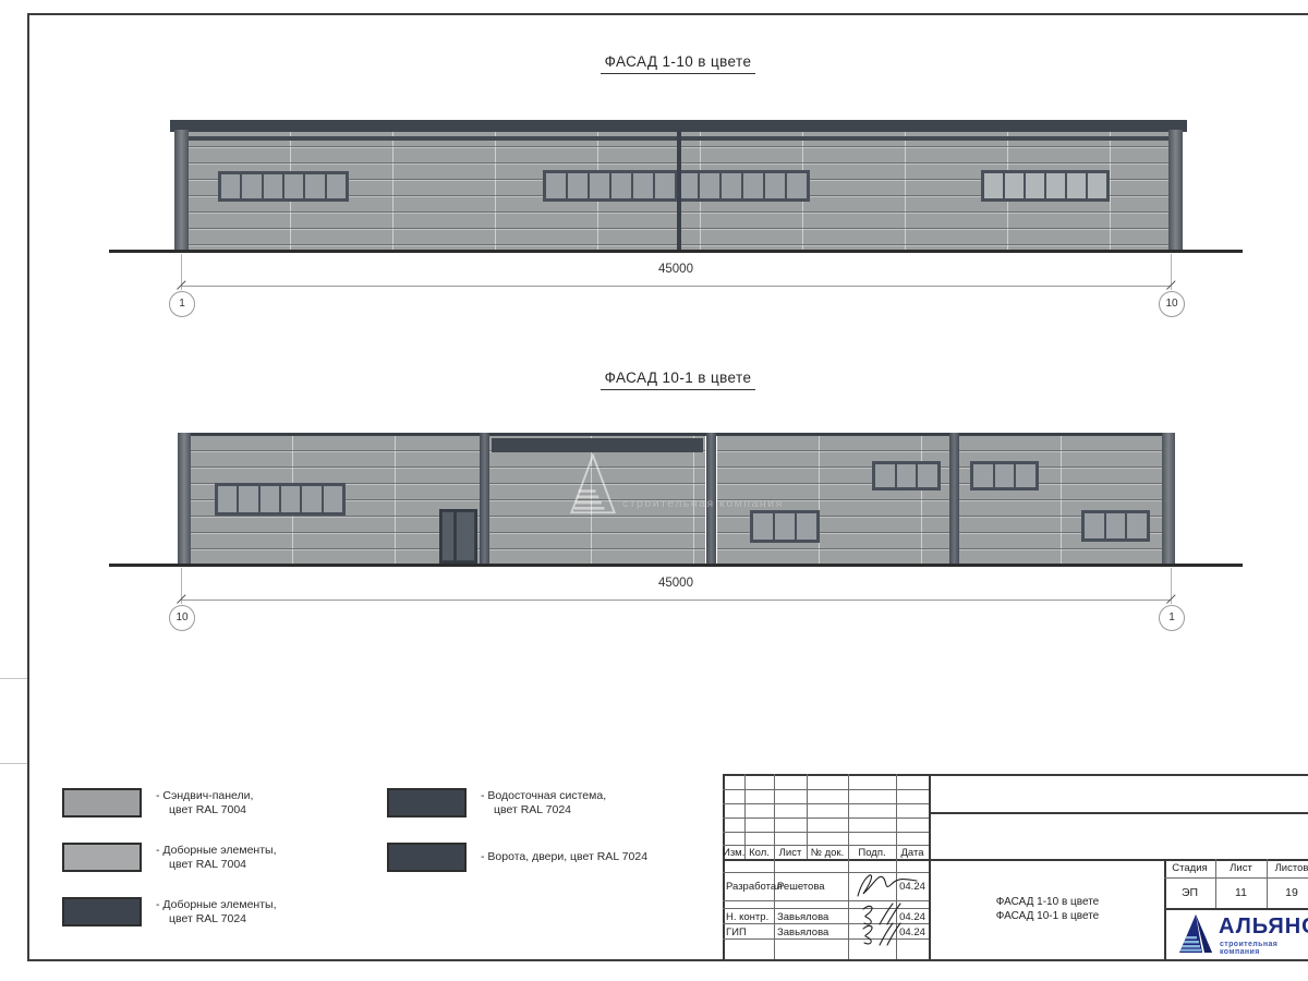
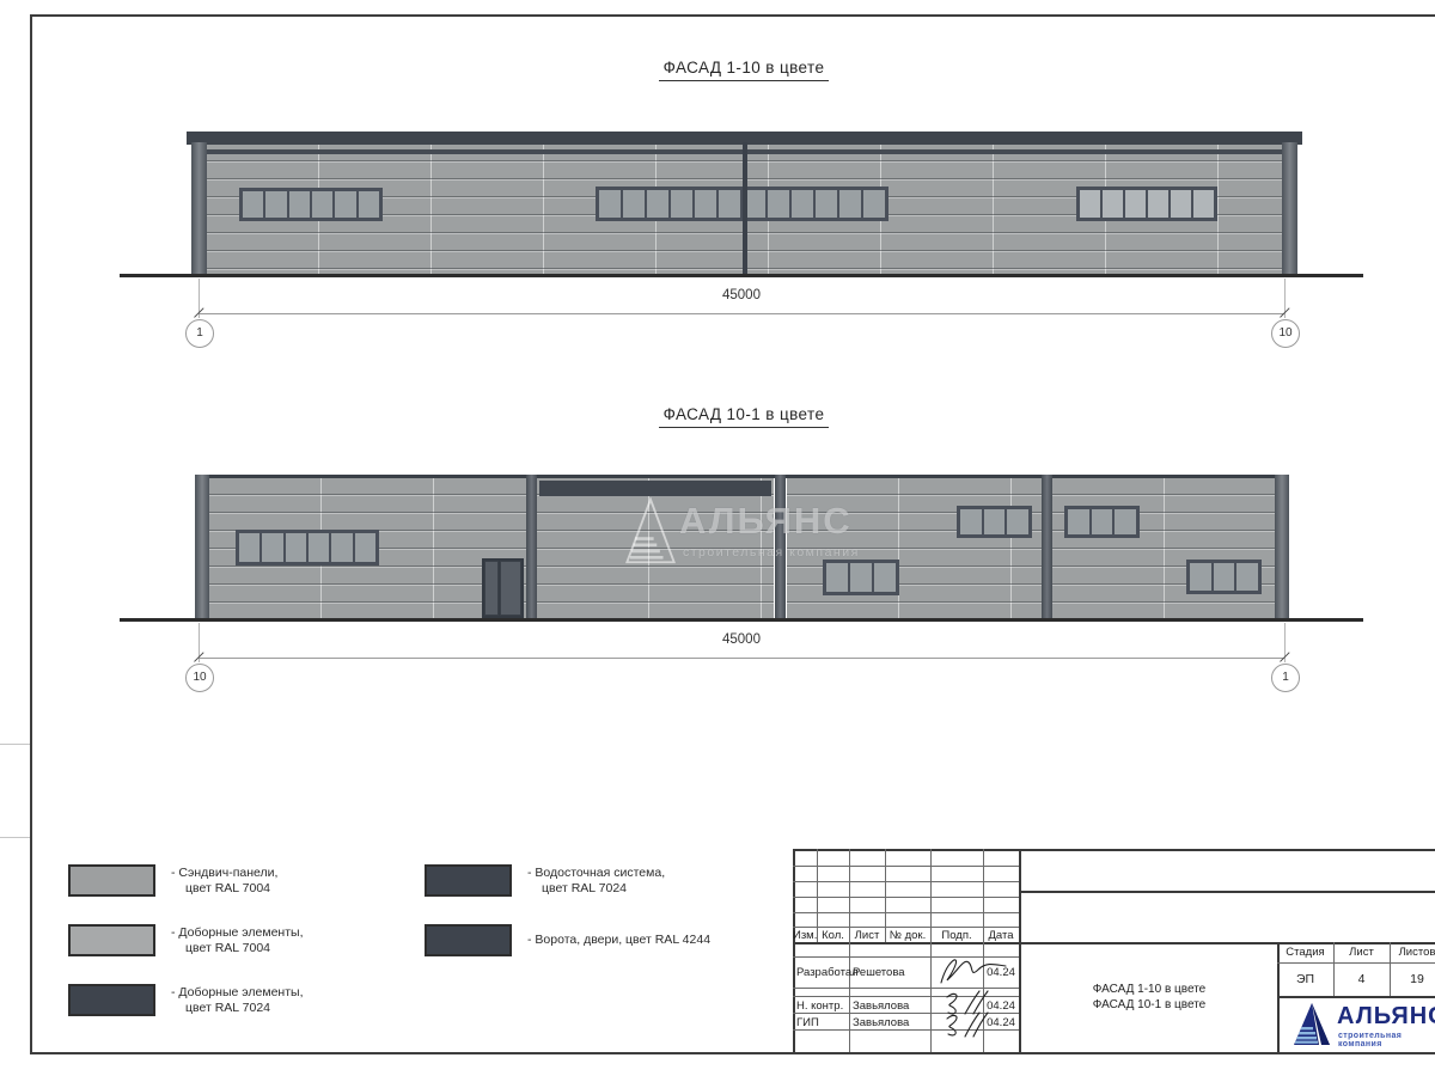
  ФАСАД 1-10 в цвете
  45000
  1
  10
  ФАСАД 10-1 в цвете
+ АЛЬЯНС
  строительная компания
  45000
  10
  1
  - Сэндвич-панели,
  цвет RAL 7004
  - Доборные элементы,
  цвет RAL 7004
  - Доборные элементы,
  цвет RAL 7024
  - Водосточная система,
  цвет RAL 7024
- - Ворота, двери, цвет RAL 7024
+ - Ворота, двери, цвет RAL 4244
  Изм.
  Кол.
  Лист
  № док.
  Подп.
  Дата
  Разработал
  Решетова
  04.24
  Н. контр.
  Завьялова
  04.24
  ГИП
  Завьялова
  04.24
  Стадия
  Лист
  Листов
  ЭП
- 11
+ 4
  19
  ФАСАД 1-10 в цвете
  ФАСАД 10-1 в цвете
  АЛЬЯН
